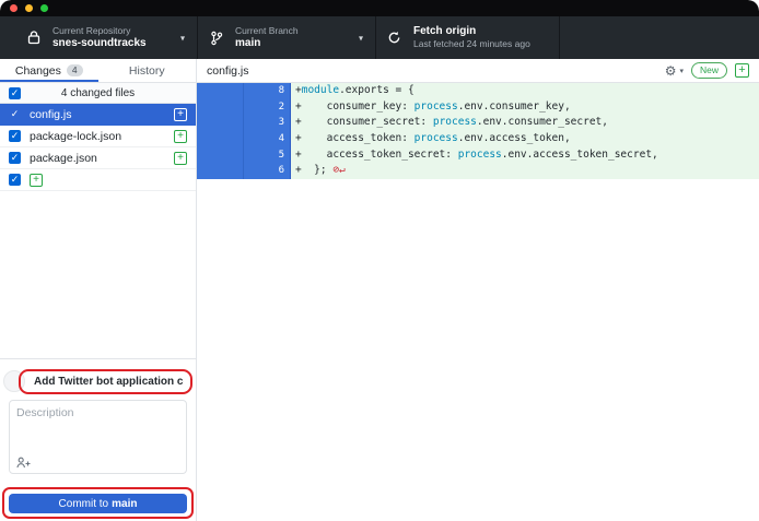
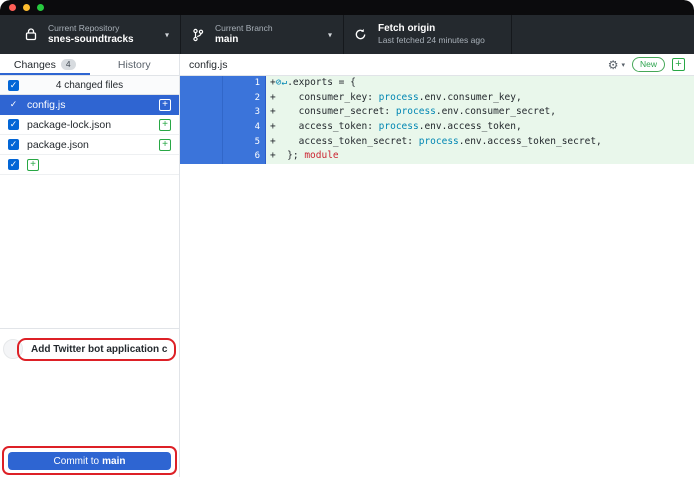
  Current Repository
  snes-soundtracks
  ▾
  Current Branch
  main
  ▾
  Fetch origin
  Last fetched 24 minutes ago
  Changes
  4
  History
  ✓
  4 changed files
  ✓
  config.js
  +
  ✓
  package-lock.json
  +
  ✓
  package.json
  +
  ✓
  +
  Add Twitter bot application c
- Description
  Commit to
  main
  config.js
  ⚙
  New
  +
- 8
+ 1
- +module.exports = {
+ +⊘↵.exports = {
  2
  + consumer_key: process.env.consumer_key,
  3
  + consumer_secret: process.env.consumer_secret,
  4
  + access_token: process.env.access_token,
  5
  + access_token_secret: process.env.access_token_secret,
  6
- + }; ⊘↵
+ + }; module
